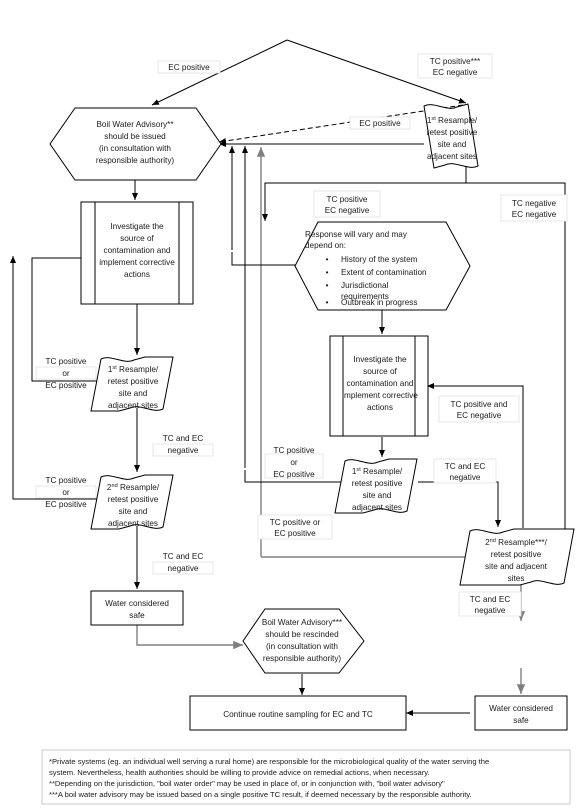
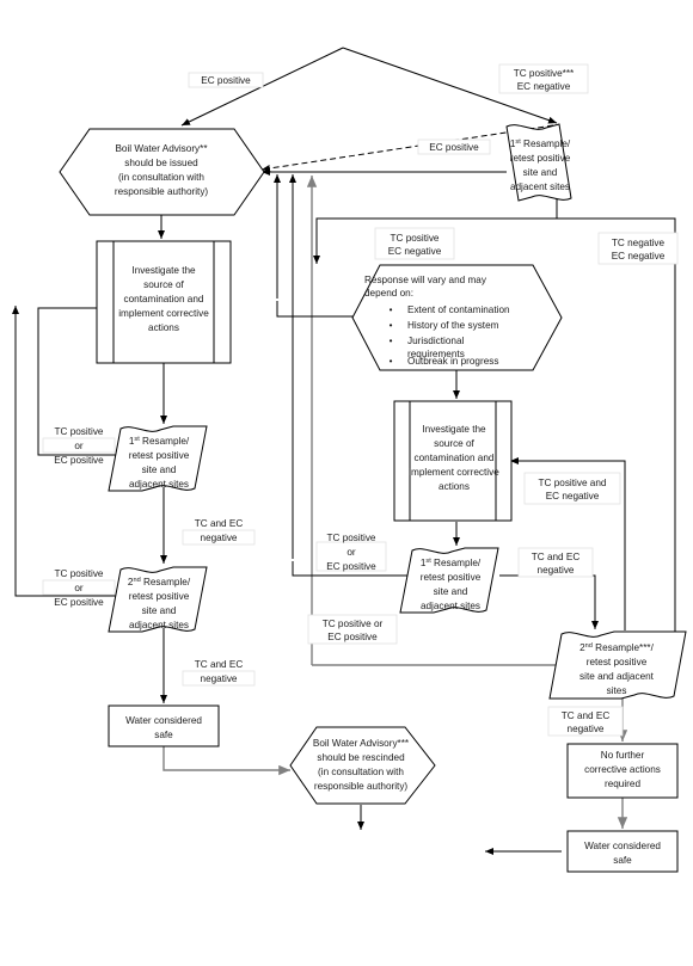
  Boil Water Advisory**
  should be issued
  (in consultation with
  responsible authority)
  1 Resample/
  retest positive
  site and
  adjacent sites
  Investigate the
  source of
  contamination and
  implement corrective
  actions
  Response will vary and may
  depend on:
  •
- History of the system
+ Extent of contamination
  •
- Extent of contamination
+ History of the system
  •
  Jurisdictional
  requirements
  •
  Outbreak in progress
  Investigate the
  source of
  contamination and
  implement corrective
  actions
  1 Resample/
  retest positive
  site and
  adjacent sites
  2 Resample/
  retest positive
  site and
  adjacent sites
  1 Resample/
  retest positive
  site and
  adjacent sites
  2 Resample***/
  retest positive
  site and adjacent
  sites
  Water considered
  safe
  Boil Water Advisory***
  should be rescinded
  (in consultation with
  responsible authority)
+ No further
+ corrective actions
+ required
  Water considered
  safe
- Continue routine sampling for EC and TC
  EC positive
  TC positive***
  EC negative
  EC positive
  TC positive
  EC negative
  TC negative
  EC negative
  TC positive
  or
  EC positive
  TC positive
  or
  EC positive
  TC and EC
  negative
  TC and EC
  negative
  TC positive
  or
  EC positive
  TC positive or
  EC positive
  TC positive and
  EC negative
  TC and EC
  negative
  TC and EC
  negative
- *Private systems (eg. an individual well serving a rural home) are responsible for the microbiological quality of the water serving the
- system. Nevertheless, health authorities should be willing to provide advice on remedial actions, when necessary.
- **Depending on the jurisdiction, "boil water order" may be used in place of, or in conjunction with, "boil water advisory"
- ***A boil water advisory may be issued based on a single positive TC result, if deemed necessary by the responsible authority.
